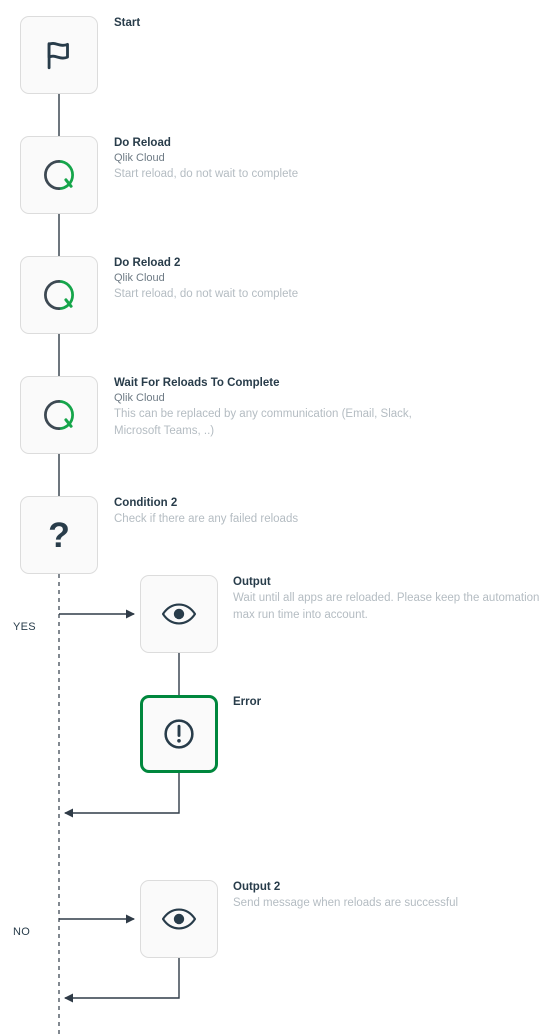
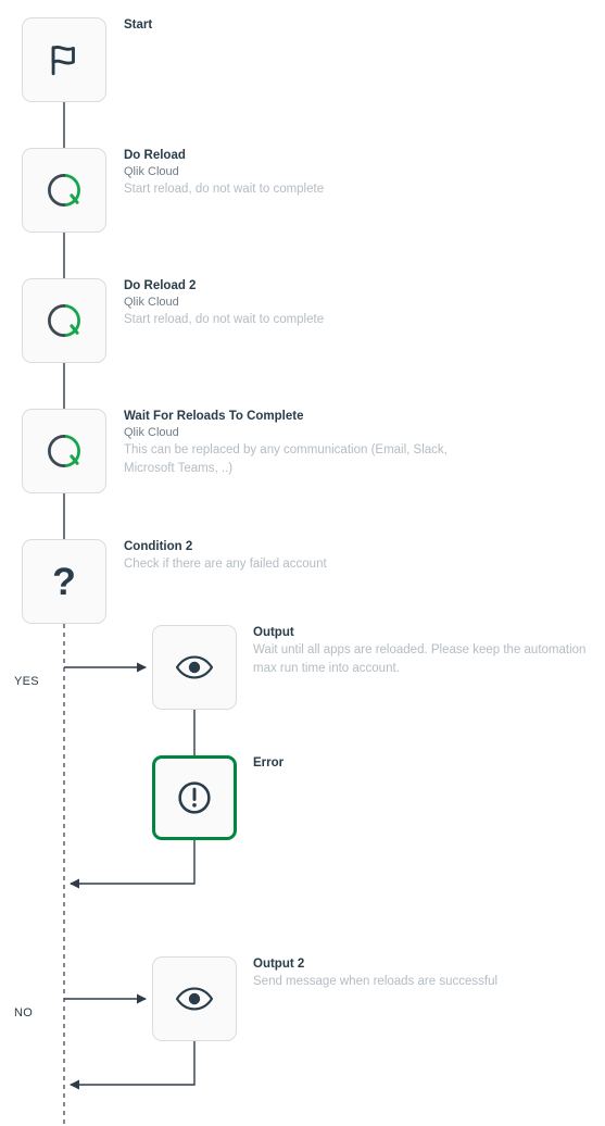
  Start
  Do Reload
  Qlik Cloud
  Start reload, do not wait to complete
  Do Reload 2
  Qlik Cloud
  Start reload, do not wait to complete
  Wait For Reloads To Complete
  Qlik Cloud
  This can be replaced by any communication (Email, Slack, Microsoft Teams, ..)
  ?
  Condition 2
- Check if there are any failed reloads
+ Check if there are any failed account
  YES
  NO
  Output
  Wait until all apps are reloaded. Please keep the automation max run time into account.
  Error
  Output 2
  Send message when reloads are successful
